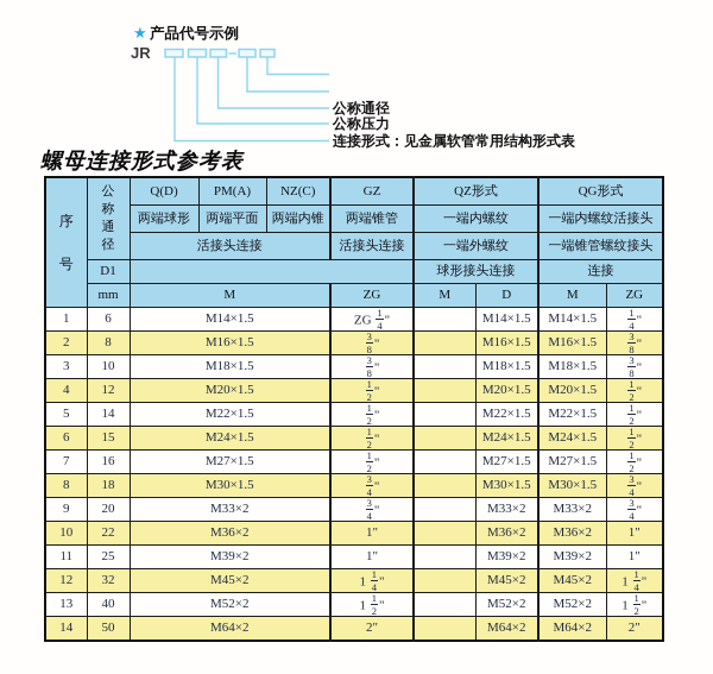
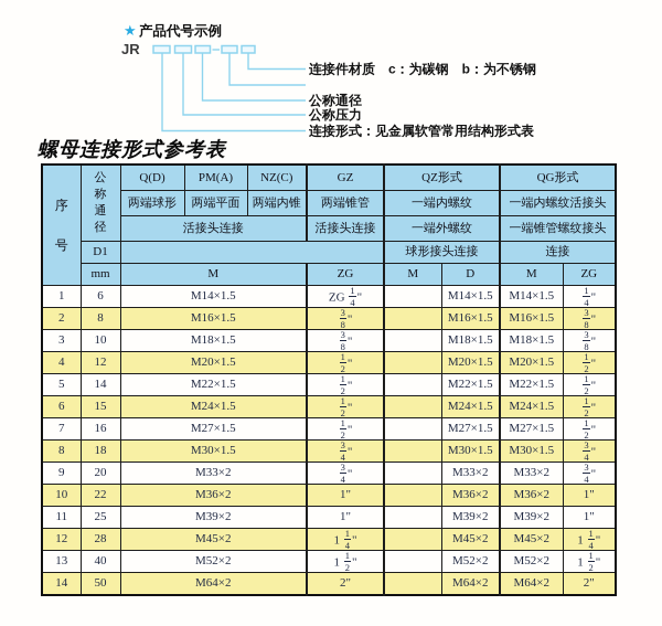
  ★
  产品代号示例
  JR
+ 连接件材质 c：为碳钢 b：为不锈钢
  公称通径
  公称压力
  连接形式：见金属软管常用结构形式表
  螺母连接形式参考表
  序号	公称通径	Q(D)	PM(A)	NZ(C)	GZ	QZ形式	QG形式
  两端球形	两端平面	两端内锥	两端锥管	一端内螺纹	一端内螺纹活接头
  活接头连接	活接头连接	一端外螺纹	一端锥管螺纹接头
  D1		球形接头连接	连接
  mm	M	ZG	M	D	M	ZG
  1	6	M14×1.5	ZG 14 "		M14×1.5	M14×1.5	14 "
  2	8	M16×1.5	38 "		M16×1.5	M16×1.5	38 "
  3	10	M18×1.5	38 "		M18×1.5	M18×1.5	38 "
  4	12	M20×1.5	12 "		M20×1.5	M20×1.5	12 "
  5	14	M22×1.5	12 "		M22×1.5	M22×1.5	12 "
  6	15	M24×1.5	12 "		M24×1.5	M24×1.5	12 "
  7	16	M27×1.5	12 "		M27×1.5	M27×1.5	12 "
  8	18	M30×1.5	34 "		M30×1.5	M30×1.5	34 "
  9	20	M33×2	34 "		M33×2	M33×2	34 "
  10	22	M36×2	1"		M36×2	M36×2	1"
  11	25	M39×2	1"		M39×2	M39×2	1"
- 12	32	M45×2	1 14 "		M45×2	M45×2	1 14 "
+ 12	28	M45×2	1 14 "		M45×2	M45×2	1 14 "
  13	40	M52×2	1 12 "		M52×2	M52×2	1 12 "
  14	50	M64×2	2"		M64×2	M64×2	2"
